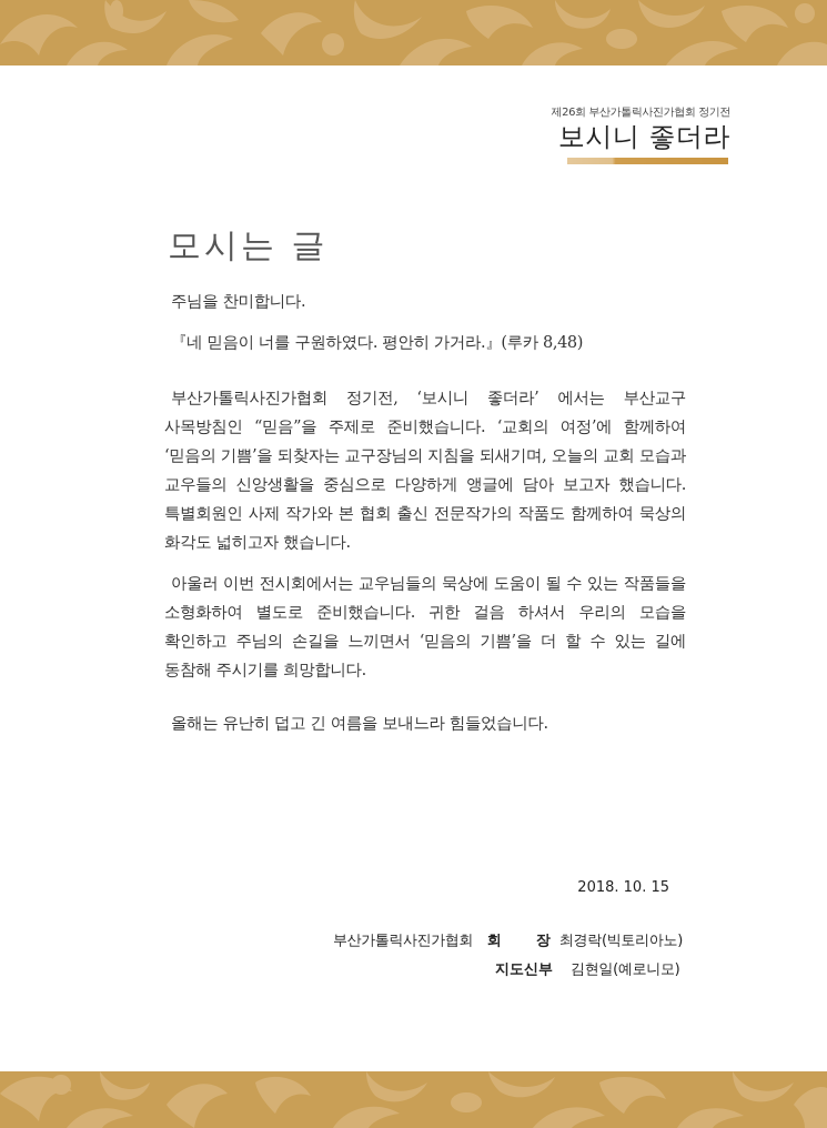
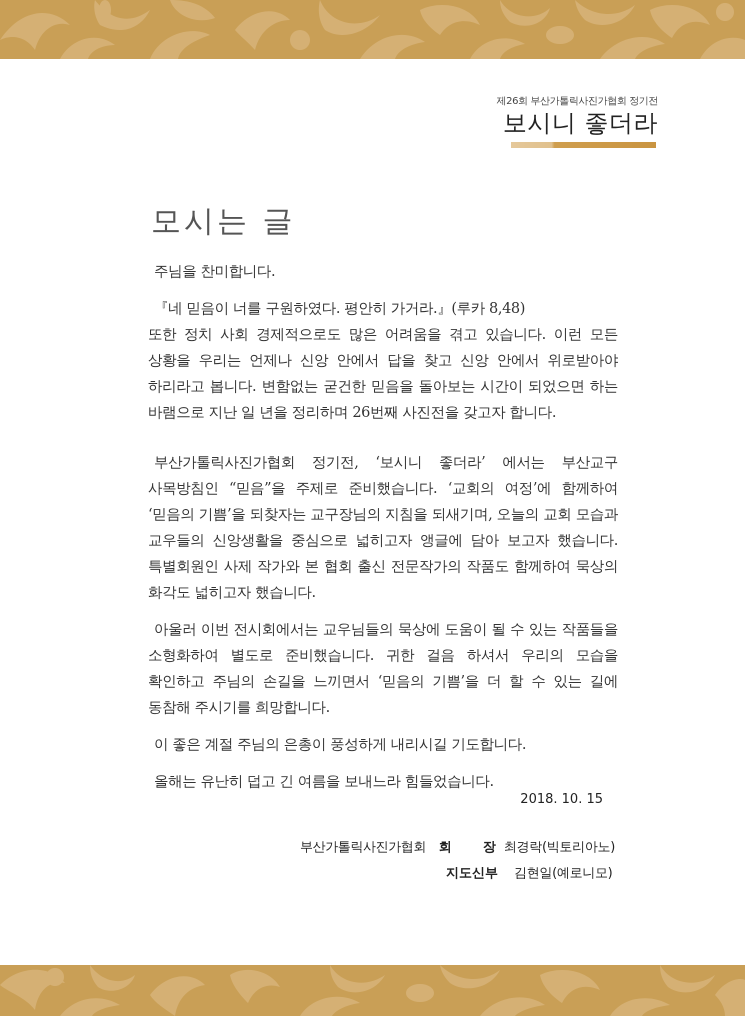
  제26회 부산가톨릭사진가협회 정기전
  보시니 좋더라
  모시는 글
  주님을 찬미합니다.
  『네 믿음이 너를 구원하였다. 평안히 가거라.』(루카 8,48)
+ 또한 정치 사회 경제적으로도 많은 어려움을 겪고 있습니다. 이런 모든 상황을 우리는 언제나 신앙 안에서 답을 찾고 신앙 안에서 위로받아야 하리라고 봅니다. 변함없는 굳건한 믿음을 돌아보는 시간이 되었으면 하는 바램으로 지난 일 년을 정리하며 26번째 사진전을 갖고자 합니다.
- 부산가톨릭사진가협회 정기전, ‘보시니 좋더라’ 에서는 부산교구 사목방침인 “믿음”을 주제로 준비했습니다. ‘교회의 여정’에 함께하여 ‘믿음의 기쁨’을 되찾자는 교구장님의 지침을 되새기며, 오늘의 교회 모습과 교우들의 신앙생활을 중심으로 다양하게 앵글에 담아 보고자 했습니다. 특별회원인 사제 작가와 본 협회 출신 전문작가의 작품도 함께하여 묵상의 화각도 넓히고자 했습니다.
+ 부산가톨릭사진가협회 정기전, ‘보시니 좋더라’ 에서는 부산교구 사목방침인 “믿음”을 주제로 준비했습니다. ‘교회의 여정’에 함께하여 ‘믿음의 기쁨’을 되찾자는 교구장님의 지침을 되새기며, 오늘의 교회 모습과 교우들의 신앙생활을 중심으로 넓히고자 앵글에 담아 보고자 했습니다. 특별회원인 사제 작가와 본 협회 출신 전문작가의 작품도 함께하여 묵상의 화각도 넓히고자 했습니다.
  아울러 이번 전시회에서는 교우님들의 묵상에 도움이 될 수 있는 작품들을 소형화하여 별도로 준비했습니다. 귀한 걸음 하셔서 우리의 모습을 확인하고 주님의 손길을 느끼면서 ‘믿음의 기쁨’을 더 할 수 있는 길에 동참해 주시기를 희망합니다.
+ 이 좋은 계절 주님의 은총이 풍성하게 내리시길 기도합니다.
  올해는 유난히 덥고 긴 여름을 보내느라 힘들었습니다.
  2018. 10. 15
  부산가톨릭사진가협회
  회
  장
  최경락(빅토리아노)
  지도신부
  김현일(예로니모)
